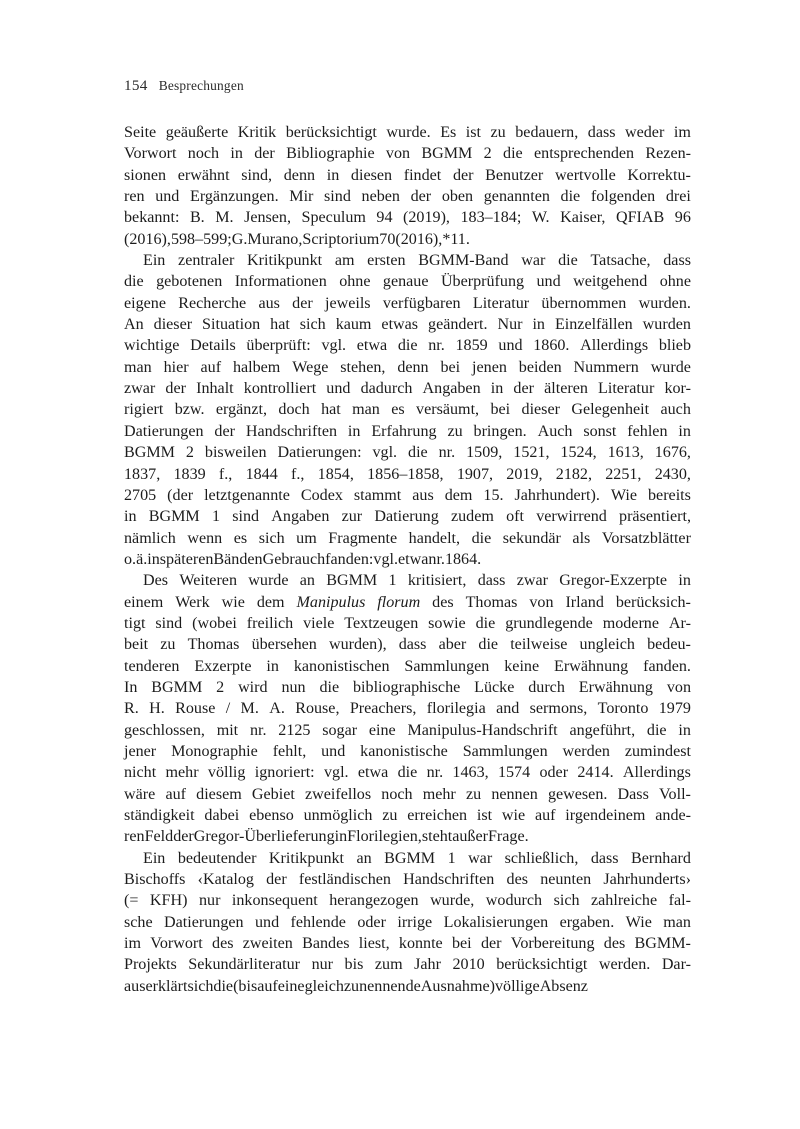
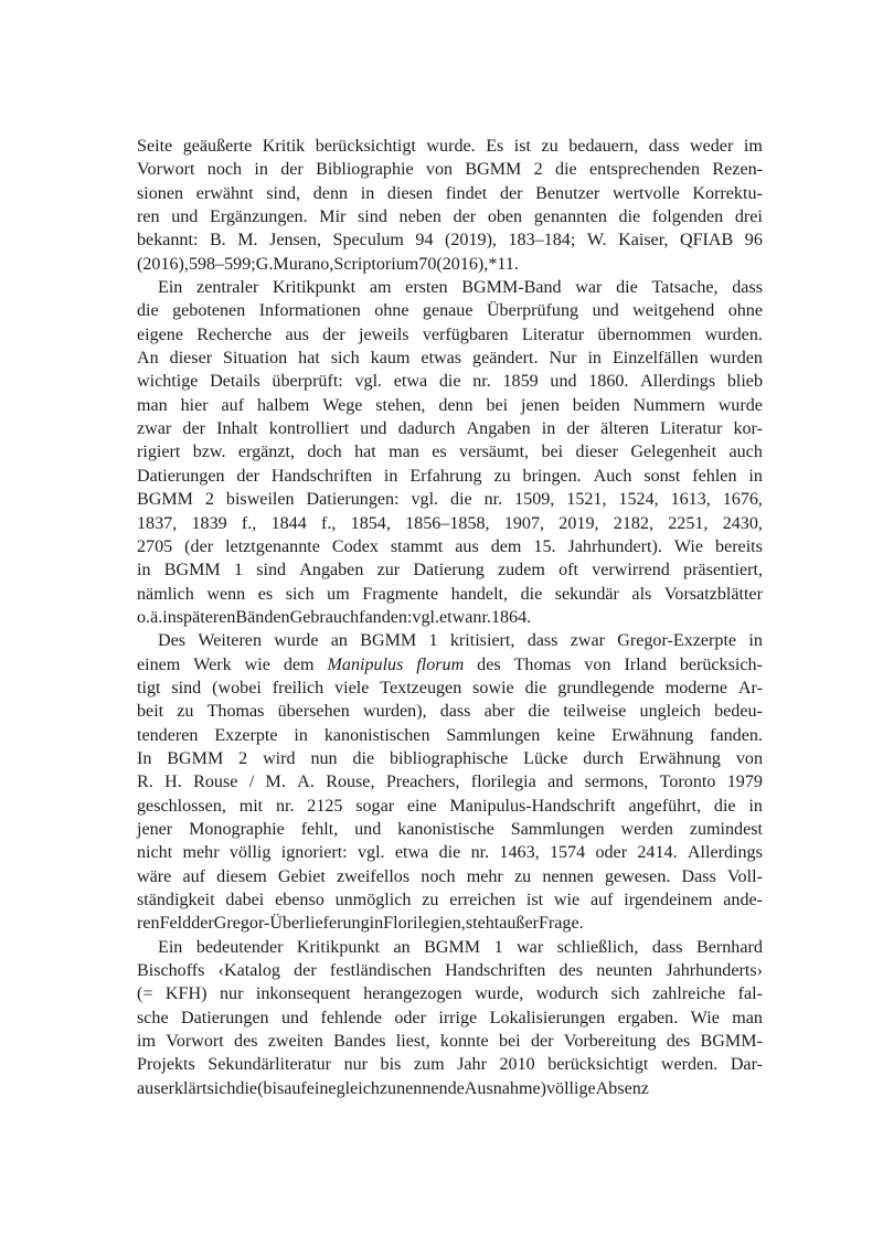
- 154 Besprechungen
  Seite
  geäußerte
  Kritik
  berücksichtigt
  wurde.
  Es
  ist
  zu
  bedauern,
  dass
  weder
  im
  Vorwort
  noch
  in
  der
  Bibliographie
  von
  BGMM
  2
  die
  entsprechenden
  Rezen-
  sionen
  erwähnt
  sind,
  denn
  in
  diesen
  findet
  der
  Benutzer
  wertvolle
  Korrektu-
  ren
  und
  Ergänzungen.
  Mir
  sind
  neben
  der
  oben
  genannten
  die
  folgenden
  drei
  bekannt:
  B.
  M.
  Jensen,
  Speculum
  94
  (2019),
  183–184;
  W.
  Kaiser,
  QFIAB
  96
  (2016),
  598–599;
  G.
  Murano,
  Scriptorium
  70
  (2016),
  *11.
  Ein
  zentraler
  Kritikpunkt
  am
  ersten
  BGMM-Band
  war
  die
  Tatsache,
  dass
  die
  gebotenen
  Informationen
  ohne
  genaue
  Überprüfung
  und
  weitgehend
  ohne
  eigene
  Recherche
  aus
  der
  jeweils
  verfügbaren
  Literatur
  übernommen
  wurden.
  An
  dieser
  Situation
  hat
  sich
  kaum
  etwas
  geändert.
  Nur
  in
  Einzelfällen
  wurden
  wichtige
  Details
  überprüft:
  vgl.
  etwa
  die
  nr.
  1859
  und
  1860.
  Allerdings
  blieb
  man
  hier
  auf
  halbem
  Wege
  stehen,
  denn
  bei
  jenen
  beiden
  Nummern
  wurde
  zwar
  der
  Inhalt
  kontrolliert
  und
  dadurch
  Angaben
  in
  der
  älteren
  Literatur
  kor-
  rigiert
  bzw.
  ergänzt,
  doch
  hat
  man
  es
  versäumt,
  bei
  dieser
  Gelegenheit
  auch
  Datierungen
  der
  Handschriften
  in
  Erfahrung
  zu
  bringen.
  Auch
  sonst
  fehlen
  in
  BGMM
  2
  bisweilen
  Datierungen:
  vgl.
  die
  nr.
  1509,
  1521,
  1524,
  1613,
  1676,
  1837,
  1839
  f.,
  1844
  f.,
  1854,
  1856–1858,
  1907,
  2019,
  2182,
  2251,
  2430,
  2705
  (der
  letztgenannte
  Codex
  stammt
  aus
  dem
  15.
  Jahrhundert).
  Wie
  bereits
  in
  BGMM
  1
  sind
  Angaben
  zur
  Datierung
  zudem
  oft
  verwirrend
  präsentiert,
  nämlich
  wenn
  es
  sich
  um
  Fragmente
  handelt,
  die
  sekundär
  als
  Vorsatzblätter
  o.
  ä.
  in
  späteren
  Bänden
  Gebrauch
  fanden:
  vgl.
  etwa
  nr.
  1864.
  Des
  Weiteren
  wurde
  an
  BGMM
  1
  kritisiert,
  dass
  zwar
  Gregor-Exzerpte
  in
  einem
  Werk
  wie
  dem
  Manipulus
  florum
  des
  Thomas
  von
  Irland
  berücksich-
  tigt
  sind
  (wobei
  freilich
  viele
  Textzeugen
  sowie
  die
  grundlegende
  moderne
  Ar-
  beit
  zu
  Thomas
  übersehen
  wurden),
  dass
  aber
  die
  teilweise
  ungleich
  bedeu-
  tenderen
  Exzerpte
  in
  kanonistischen
  Sammlungen
  keine
  Erwähnung
  fanden.
  In
  BGMM
  2
  wird
  nun
  die
  bibliographische
  Lücke
  durch
  Erwähnung
  von
  R.
  H.
  Rouse
  /
  M.
  A.
  Rouse,
  Preachers,
  florilegia
  and
  sermons,
  Toronto
  1979
  geschlossen,
  mit
  nr.
  2125
  sogar
  eine
  Manipulus-Handschrift
  angeführt,
  die
  in
  jener
  Monographie
  fehlt,
  und
  kanonistische
  Sammlungen
  werden
  zumindest
  nicht
  mehr
  völlig
  ignoriert:
  vgl.
  etwa
  die
  nr.
  1463,
  1574
  oder
  2414.
  Allerdings
  wäre
  auf
  diesem
  Gebiet
  zweifellos
  noch
  mehr
  zu
  nennen
  gewesen.
  Dass
  Voll-
  ständigkeit
  dabei
  ebenso
  unmöglich
  zu
  erreichen
  ist
  wie
  auf
  irgendeinem
  ande-
  ren
  Feld
  der
  Gregor-Überlieferung
  in
  Florilegien,
  steht
  außer
  Frage.
  Ein
  bedeutender
  Kritikpunkt
  an
  BGMM
  1
  war
  schließlich,
  dass
  Bernhard
  Bischoffs
  ‹Katalog
  der
  festländischen
  Handschriften
  des
  neunten
  Jahrhunderts›
  (=
  KFH)
  nur
  inkonsequent
  herangezogen
  wurde,
  wodurch
  sich
  zahlreiche
  fal-
  sche
  Datierungen
  und
  fehlende
  oder
  irrige
  Lokalisierungen
  ergaben.
  Wie
  man
  im
  Vorwort
  des
  zweiten
  Bandes
  liest,
  konnte
  bei
  der
  Vorbereitung
  des
  BGMM-
  Projekts
  Sekundärliteratur
  nur
  bis
  zum
  Jahr
  2010
  berücksichtigt
  werden.
  Dar-
  aus
  erklärt
  sich
  die
  (bis
  auf
  eine
  gleich
  zu
  nennende
  Ausnahme)
  völlige
  Absenz
